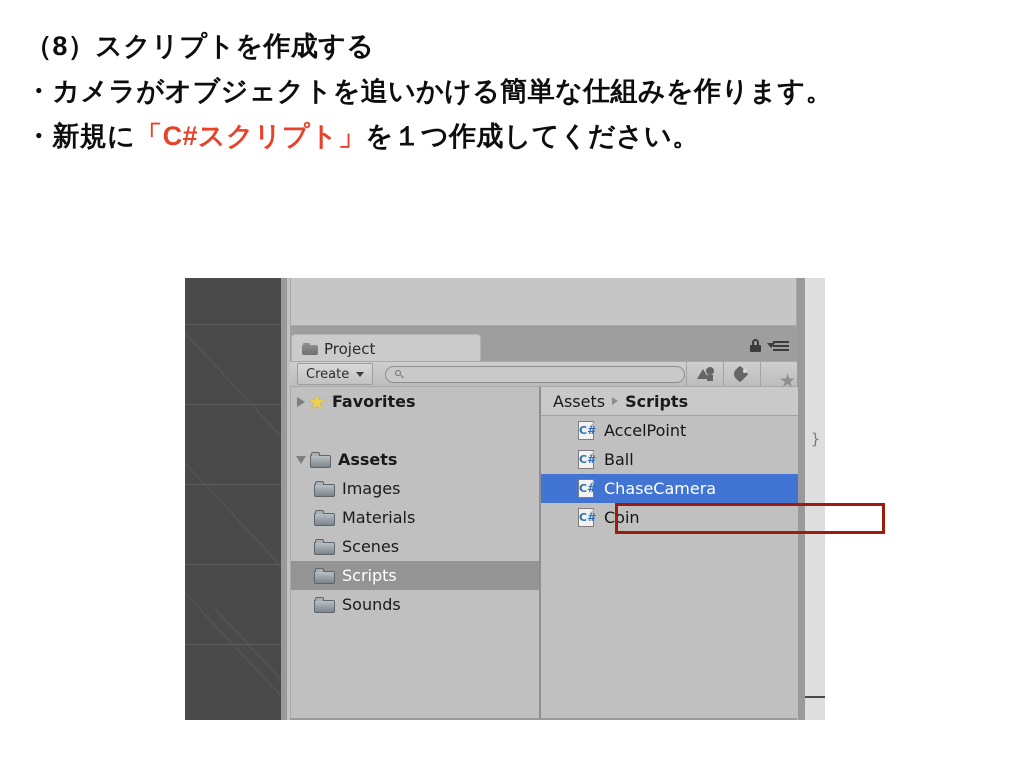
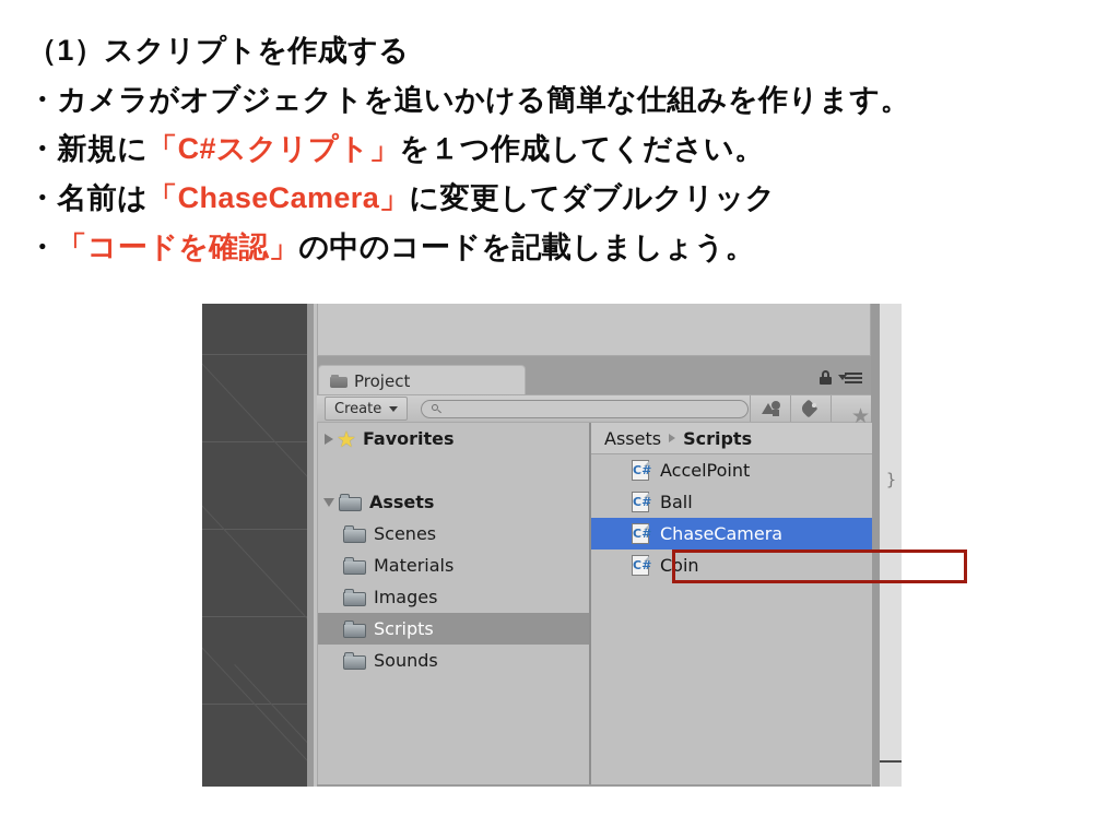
- （8）スクリプトを作成する
+ （1）スクリプトを作成する
  ・カメラがオブジェクトを追いかける簡単な仕組みを作ります。
  ・新規に「C#スクリプト」を１つ作成してください。
+ ・名前は「ChaseCamera」に変更してダブルクリック
+ ・「コードを確認」の中のコードを記載しましょう。
  }
  Project
  Create
  ★
  ★
  Favorites
  Assets
- Images
+ Scenes
  Materials
- Scenes
+ Images
  Scripts
  Sounds
  Assets
  Scripts
  C#
  AccelPoint
  C#
  Ball
  C#
  ChaseCamera
  C#
  Coin
